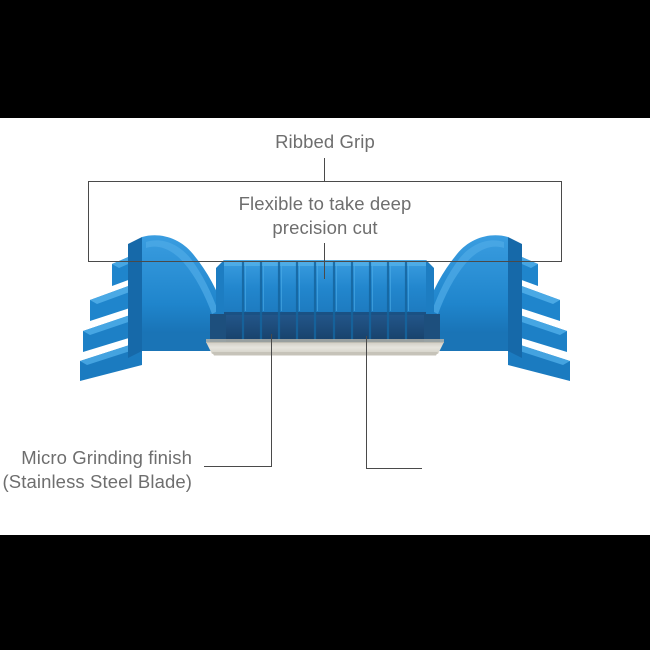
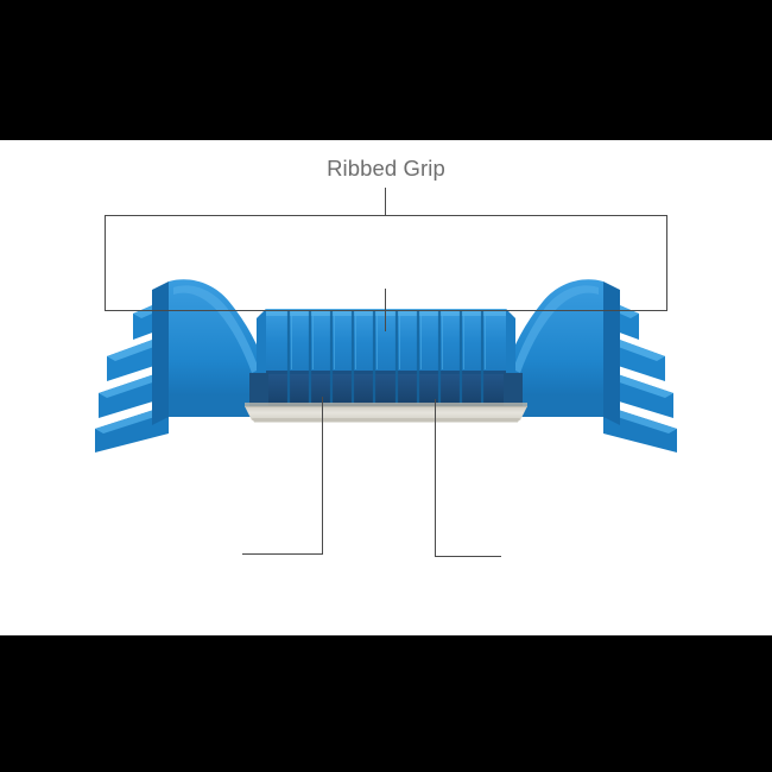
  Ribbed Grip
- Flexible to take deep
- precision cut
- Micro Grinding finish
- (Stainless Steel Blade)
